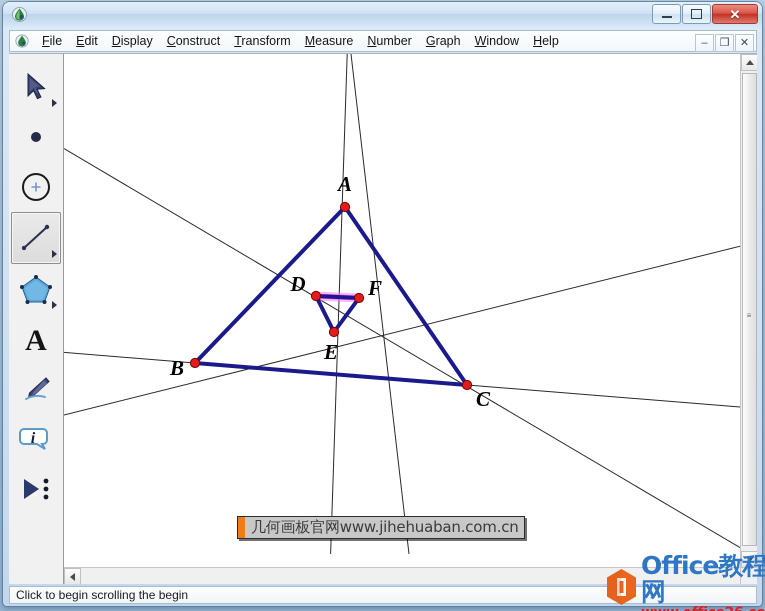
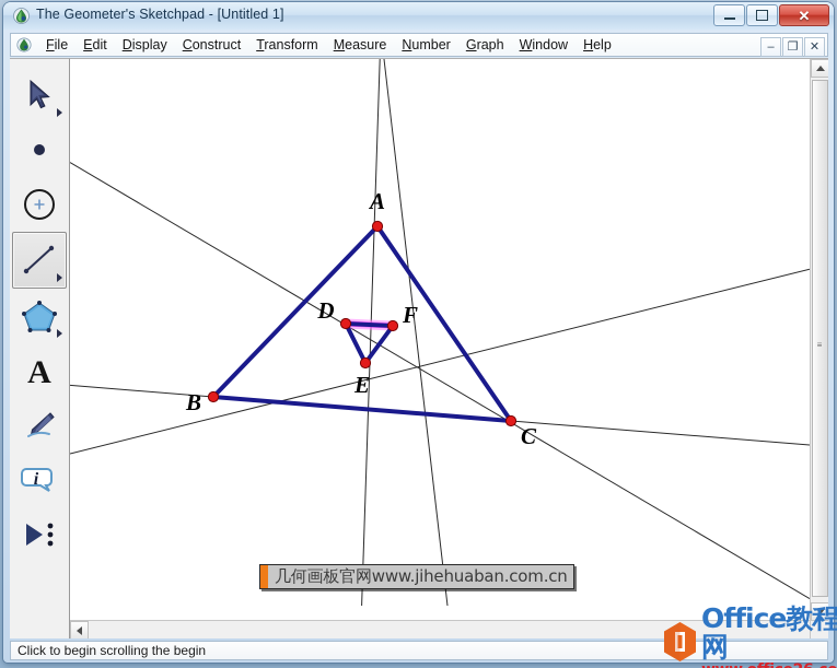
+ The Geometer's Sketchpad - [Untitled 1]
  ✕
  File
  Edit
  Display
  Construct
  Transform
  Measure
  Number
  Graph
  Window
  Help
  –
  ❐
  ✕
  A
  i
  A
  B
  C
  D
  E
  F
  几何画板官网www.jihehuaban.com.cn
  ≡
  Click to begin scrolling the begin
  Office教程网
